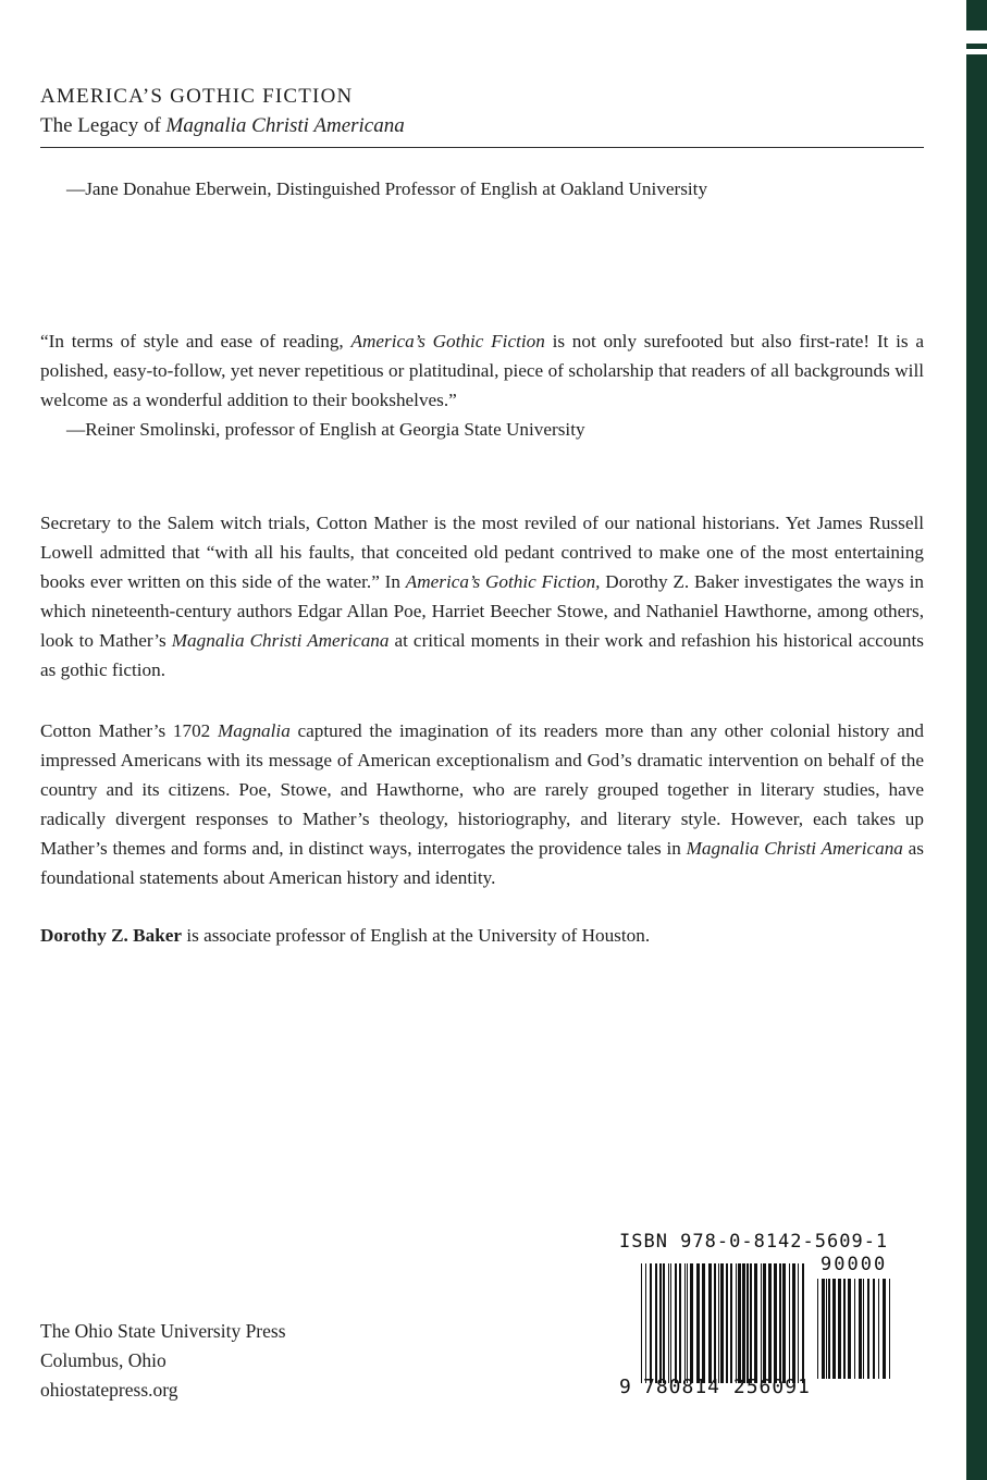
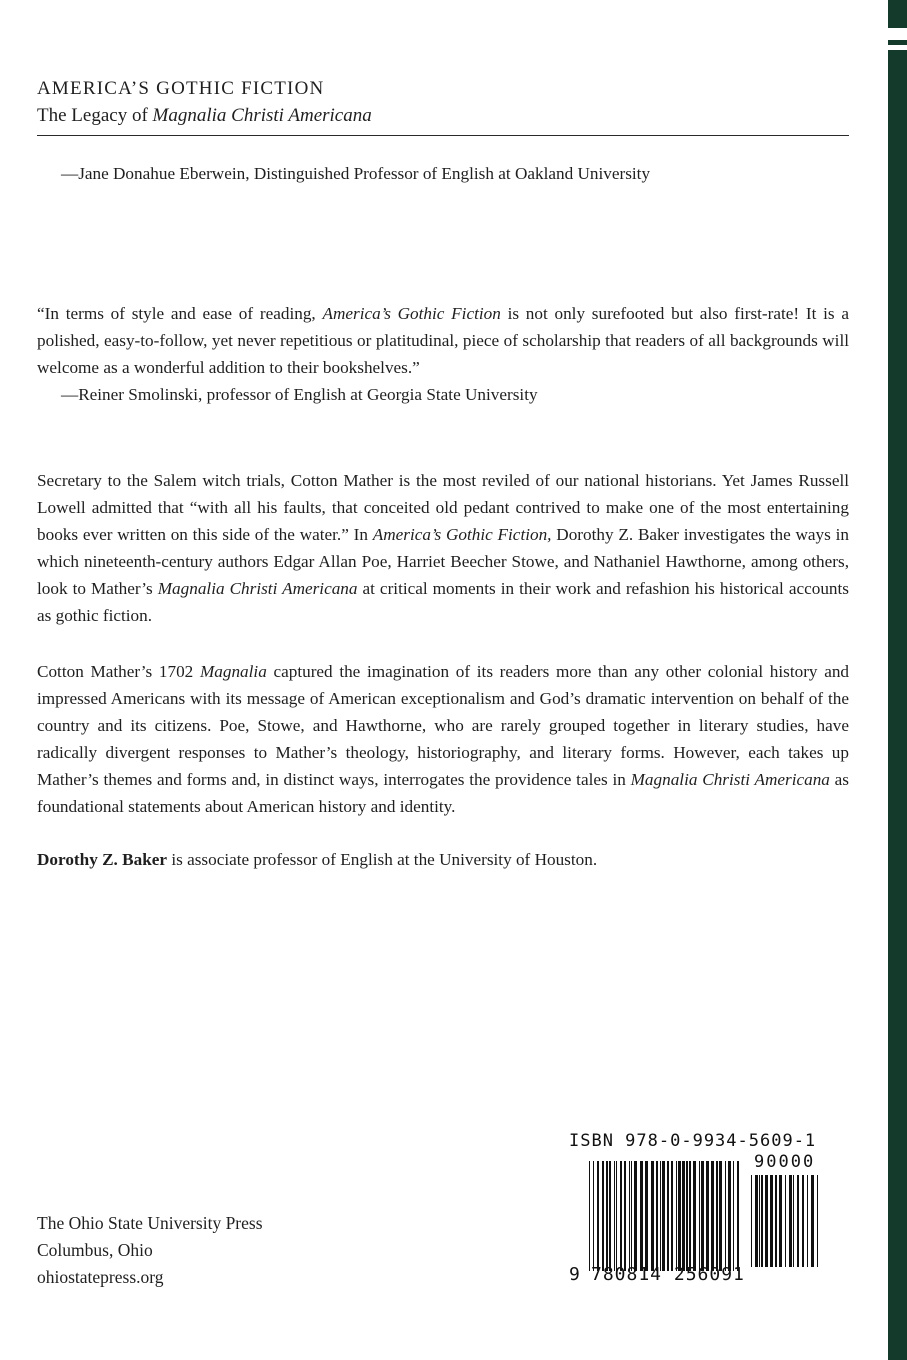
  AMERICA’S GOTHIC FICTION
  The Legacy of Magnalia Christi Americana
  —Jane Donahue Eberwein, Distinguished Professor of English at Oakland University
  “In terms of style and ease of reading, America’s Gothic Fiction is not only surefooted but also first-rate! It is a polished, easy-to-follow, yet never repetitious or platitudinal, piece of scholarship that readers of all backgrounds will welcome as a wonderful addition to their bookshelves.”
  —Reiner Smolinski, professor of English at Georgia State University
  Secretary to the Salem witch trials, Cotton Mather is the most reviled of our national historians. Yet James Russell Lowell admitted that “with all his faults, that conceited old pedant contrived to make one of the most entertaining books ever written on this side of the water.” In America’s Gothic Fiction, Dorothy Z. Baker investigates the ways in which nineteenth-century authors Edgar Allan Poe, Harriet Beecher Stowe, and Nathaniel Hawthorne, among others, look to Mather’s Magnalia Christi Americana at critical moments in their work and refashion his historical accounts as gothic fiction.
- Cotton Mather’s 1702 Magnalia captured the imagination of its readers more than any other colonial history and impressed Americans with its message of American exceptionalism and God’s dramatic intervention on behalf of the country and its citizens. Poe, Stowe, and Hawthorne, who are rarely grouped together in literary studies, have radically divergent responses to Mather’s theology, historiography, and literary style. However, each takes up Mather’s themes and forms and, in distinct ways, interrogates the providence tales in Magnalia Christi Americana as foundational statements about American history and identity.
+ Cotton Mather’s 1702 Magnalia captured the imagination of its readers more than any other colonial history and impressed Americans with its message of American exceptionalism and God’s dramatic intervention on behalf of the country and its citizens. Poe, Stowe, and Hawthorne, who are rarely grouped together in literary studies, have radically divergent responses to Mather’s theology, historiography, and literary forms. However, each takes up Mather’s themes and forms and, in distinct ways, interrogates the providence tales in Magnalia Christi Americana as foundational statements about American history and identity.
  Dorothy Z. Baker is associate professor of English at the University of Houston.
  The Ohio State University Press
  Columbus, Ohio
  ohiostatepress.org
- ISBN 978-0-8142-5609-1
+ ISBN 978-0-9934-5609-1
  90000
  9 780814 256091
